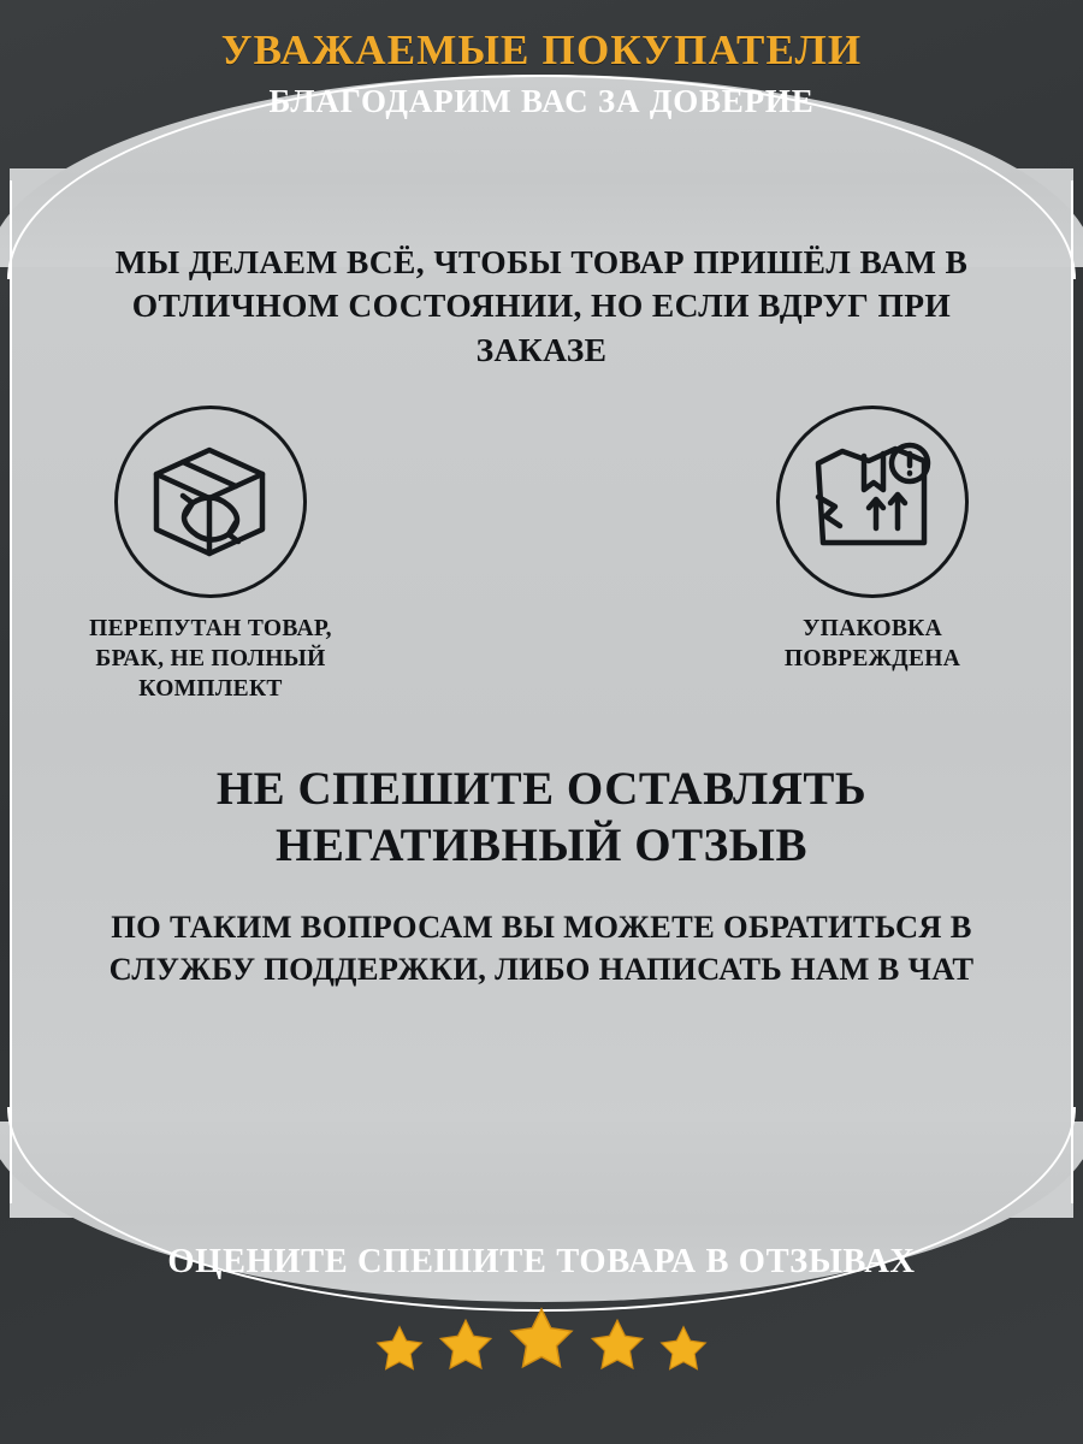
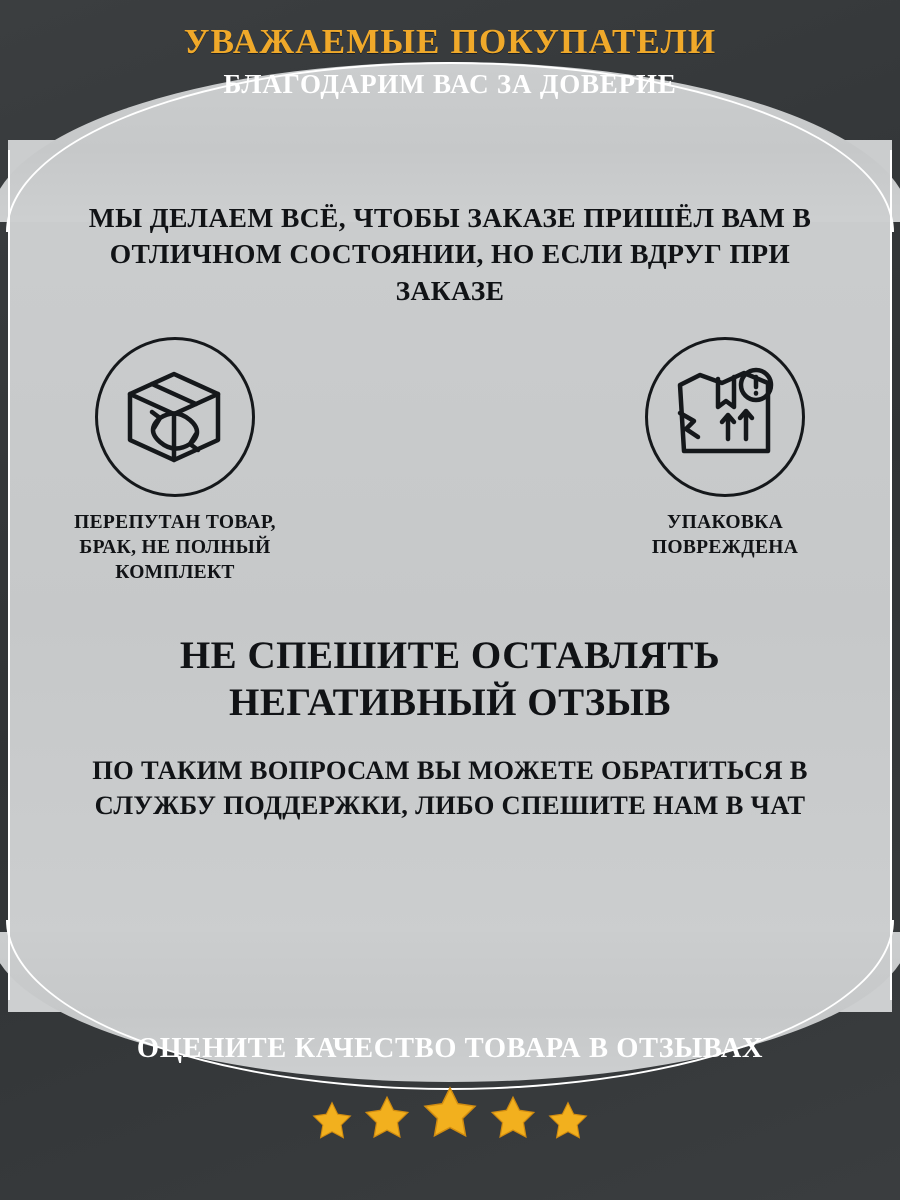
  УВАЖАЕМЫЕ ПОКУПАТЕЛИ
  БЛАГОДАРИМ ВАС ЗА ДОВЕРИЕ
- МЫ ДЕЛАЕМ ВСЁ, ЧТОБЫ ТОВАР ПРИШЁЛ ВАМ В ОТЛИЧНОМ СОСТОЯНИИ, НО ЕСЛИ ВДРУГ ПРИ ЗАКАЗЕ
+ МЫ ДЕЛАЕМ ВСЁ, ЧТОБЫ ЗАКАЗЕ ПРИШЁЛ ВАМ В ОТЛИЧНОМ СОСТОЯНИИ, НО ЕСЛИ ВДРУГ ПРИ ЗАКАЗЕ
  ПЕРЕПУТАН ТОВАР, БРАК, НЕ ПОЛНЫЙ КОМПЛЕКТ
  УПАКОВКА ПОВРЕЖДЕНА
  НЕ СПЕШИТЕ ОСТАВЛЯТЬ НЕГАТИВНЫЙ ОТЗЫВ
- ПО ТАКИМ ВОПРОСАМ ВЫ МОЖЕТЕ ОБРАТИТЬСЯ В СЛУЖБУ ПОДДЕРЖКИ, ЛИБО НАПИСАТЬ НАМ В ЧАТ
+ ПО ТАКИМ ВОПРОСАМ ВЫ МОЖЕТЕ ОБРАТИТЬСЯ В СЛУЖБУ ПОДДЕРЖКИ, ЛИБО СПЕШИТЕ НАМ В ЧАТ
- ОЦЕНИТЕ СПЕШИТЕ ТОВАРА В ОТЗЫВАХ
+ ОЦЕНИТЕ КАЧЕСТВО ТОВАРА В ОТЗЫВАХ
